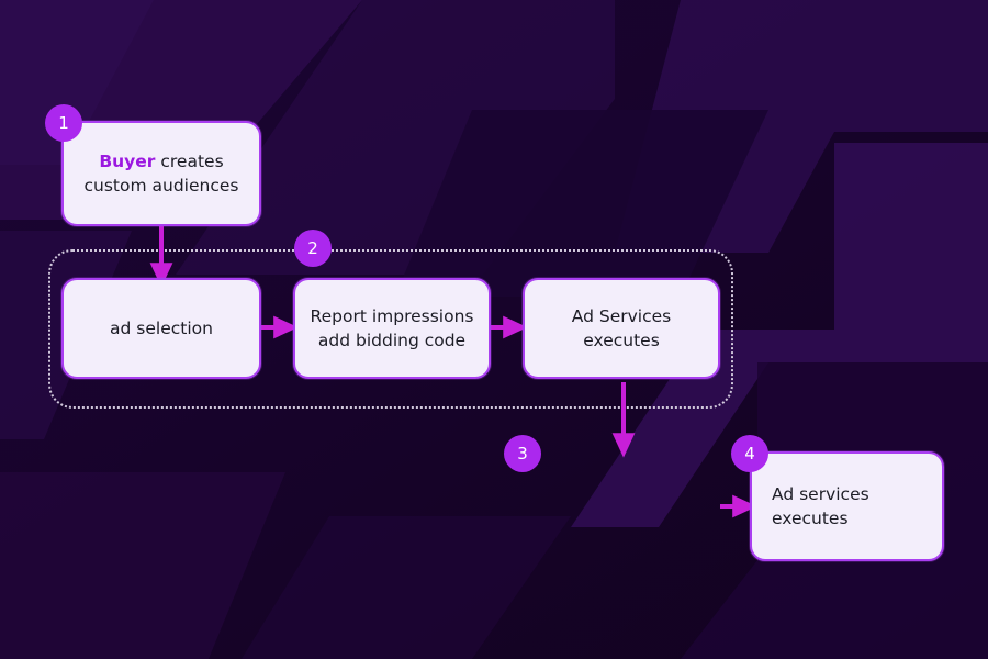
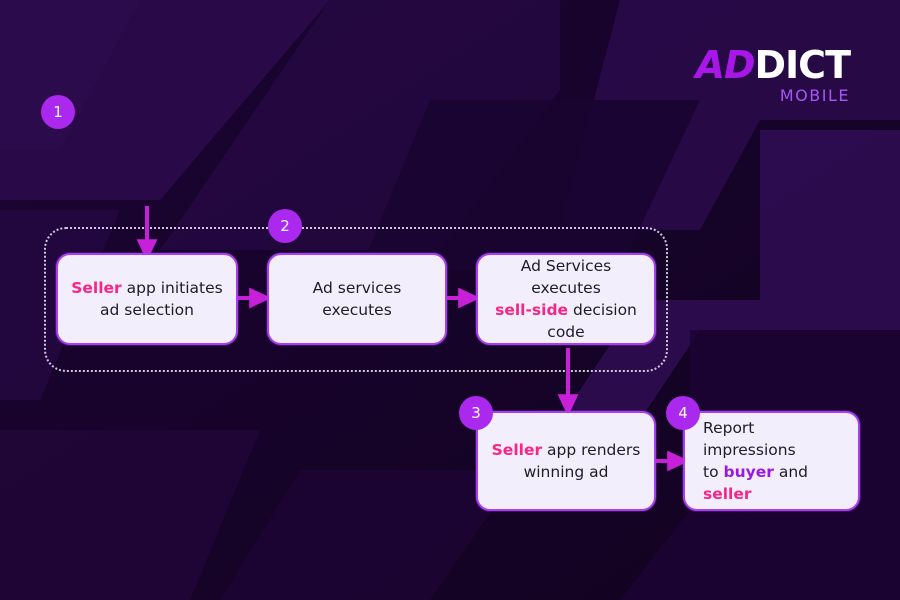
+ ADDICT
+ MOBILE
  1
- Buyer creates
- custom audiences
  2
+ Seller app initiates
  ad selection
- Report impressions
+ Ad services executes
- add bidding code
  Ad Services executes
+ sell-side decision
+ code
  3
+ Seller app renders
+ winning ad
  4
- Ad services executes
+ Report impressions
+ to buyer and seller
